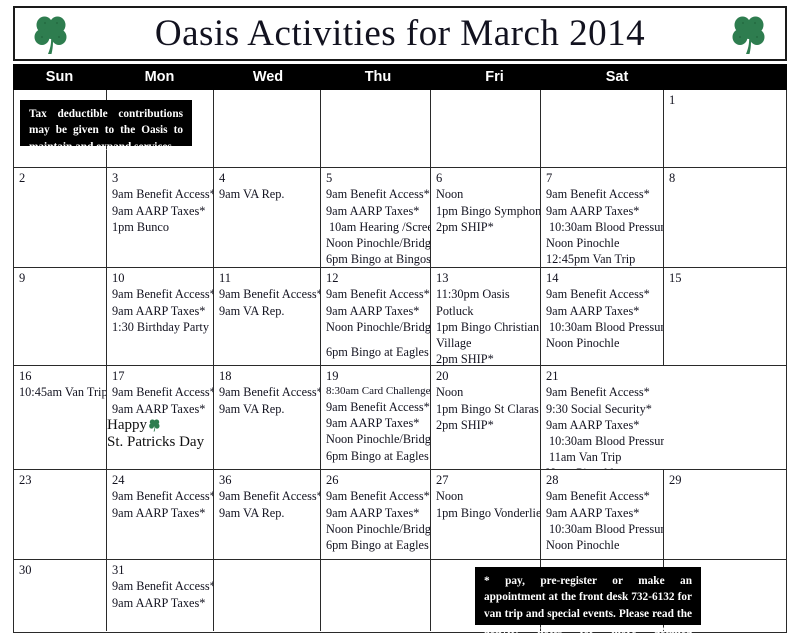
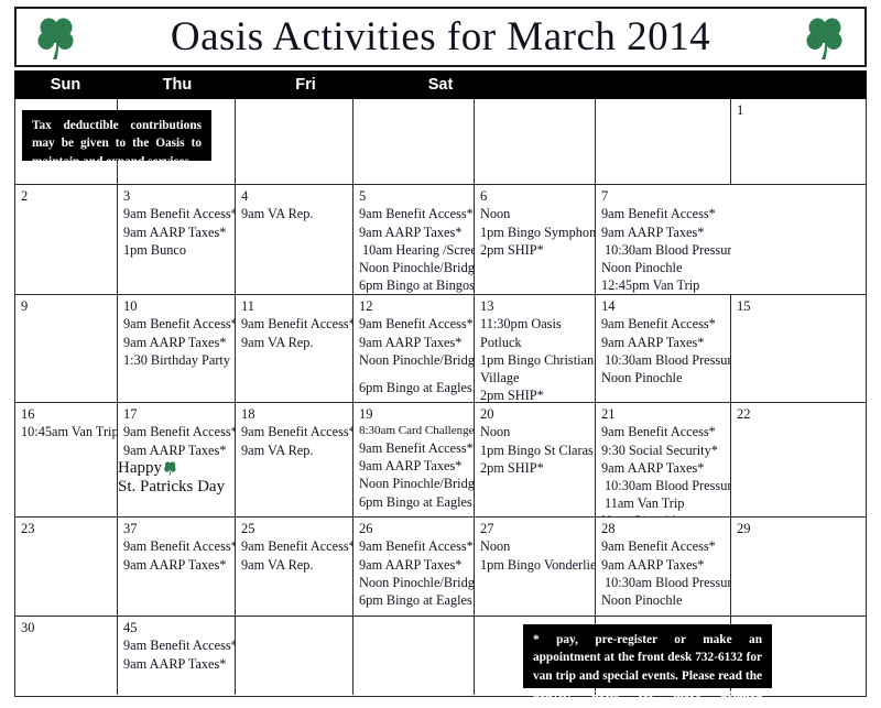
  Oasis Activities for March 2014
  Sun
- Mon
- Wed
  Thu
  Fri
  Sat
  1
  2
  3
  9am Benefit Access*
  9am AARP Taxes*
  1pm Bunco
  4
  9am VA Rep.
  5
  9am Benefit Access*
  9am AARP Taxes*
  10am Hearing /Scre
  Noon Pinochle/Bridg
  6pm Bingo at Bingos
  6
  Noon
  1pm Bingo Symphon
  2pm SHIP*
  7
  9am Benefit Access*
  9am AARP Taxes*
  10:30am Blood Pressur
  Noon Pinochle
  12:45pm Van Trip
- 8
  9
  10
  9am Benefit Access*
  9am AARP Taxes*
  1:30 Birthday Party
  11
  9am Benefit Access*
  9am VA Rep.
  12
  9am Benefit Access*
  9am AARP Taxes*
  Noon Pinochle/Bridg
  6pm Bingo at Eagles
  13
  11:30pm Oasis
  Potluck
  1pm Bingo Christian
  Village
  2pm SHIP*
  14
  9am Benefit Access*
  9am AARP Taxes*
  10:30am Blood Pressur
  Noon Pinochle
  15
  16
  10:45am Van Trip
  17
  9am Benefit Access*
  9am AARP Taxes*
  18
  9am Benefit Access*
  9am VA Rep.
  19
  8:30am Card Challenge
  9am Benefit Access*
  9am AARP Taxes*
  Noon Pinochle/Bridg
  6pm Bingo at Eagles
  20
  Noon
  1pm Bingo St Claras
  2pm SHIP*
  21
  9am Benefit Access*
  9:30 Social Security*
  9am AARP Taxes*
  10:30am Blood Pressur
  11am Van Trip
+ 22
  23
- 24
+ 37
  9am Benefit Access*
  9am AARP Taxes*
- 36
+ 25
  9am Benefit Access*
  9am VA Rep.
  26
  9am Benefit Access*
  9am AARP Taxes*
  Noon Pinochle/Bridg
  6pm Bingo at Eagles
  27
  Noon
  1pm Bingo Vonderlie
  28
  9am Benefit Access*
  9am AARP Taxes*
  10:30am Blood Pressur
  Noon Pinochle
  29
  30
- 31
+ 45
  9am Benefit Access*
  9am AARP Taxes*
  Tax deductible contributions may be given to the Oasis to maintain and expand services.
  * pay, pre-register or make an appointment at the front desk 732-6132 for van trip and special events. Please read the activity notes for more detailed
  Happy
  St. Patricks Day
